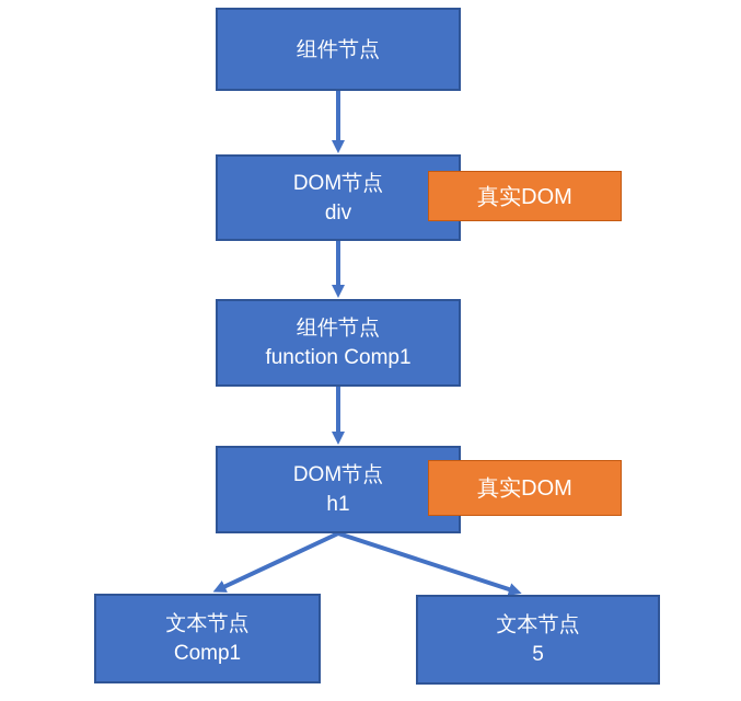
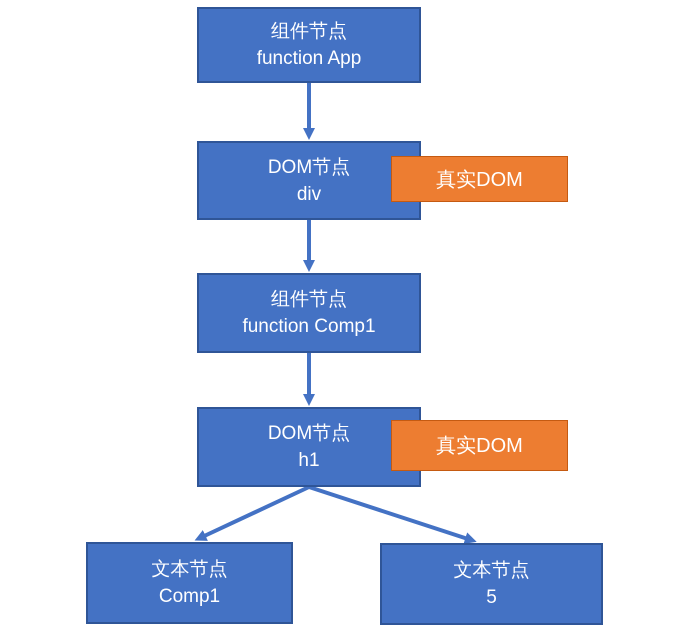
  组件节点
+ function App
  DOM节点
  div
  组件节点
  function Comp1
  DOM节点
  h1
  文本节点
  Comp1
  文本节点
  5
  真实DOM
  真实DOM
